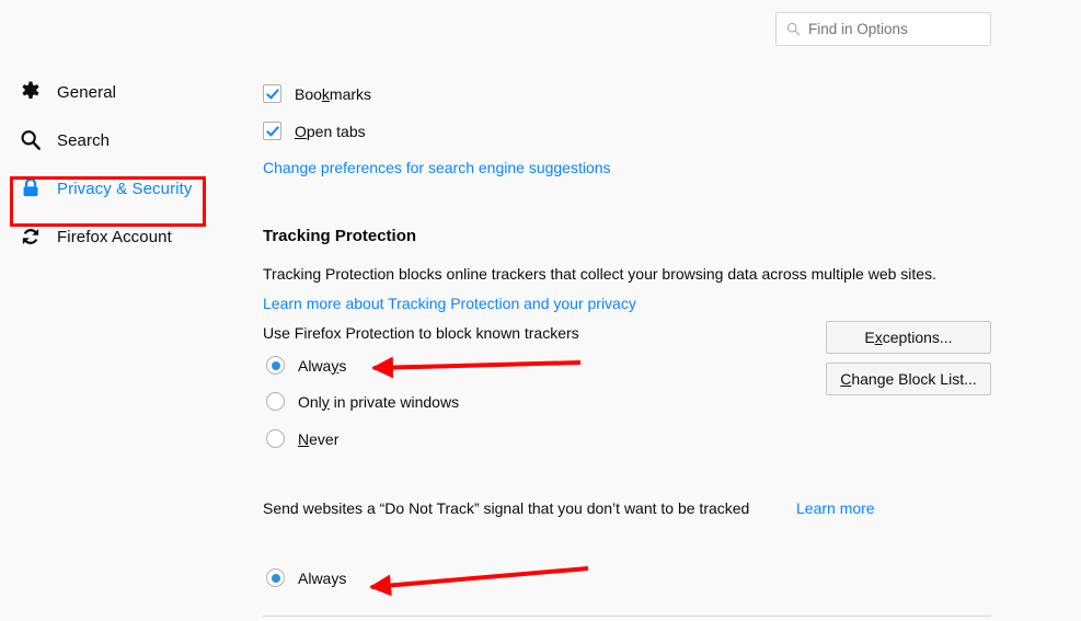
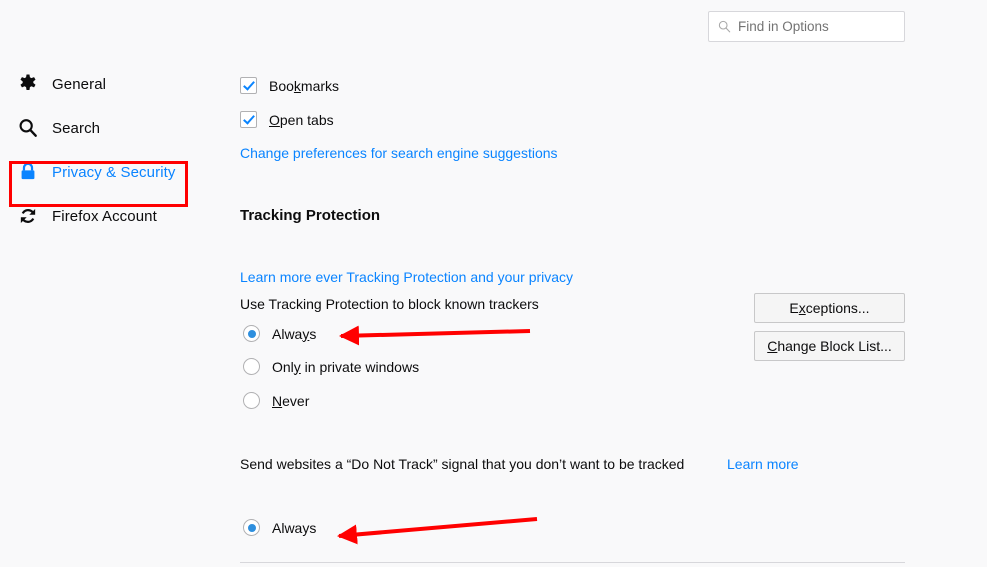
  Find in Options
  General
  Search
  Privacy & Security
  Firefox Account
  Bookmarks
  Open tabs
  Change preferences for search engine suggestions
  Tracking Protection
- Tracking Protection blocks online trackers that collect your browsing data across multiple web sites.
- Learn more about Tracking Protection and your privacy
+ Learn more ever Tracking Protection and your privacy
- Use Firefox Protection to block known trackers
+ Use Tracking Protection to block known trackers
  Always
  Only in private windows
  Never
  Exceptions...
  Change Block List...
  Send websites a “Do Not Track” signal that you don’t want to be tracked
  Learn more
  Always
